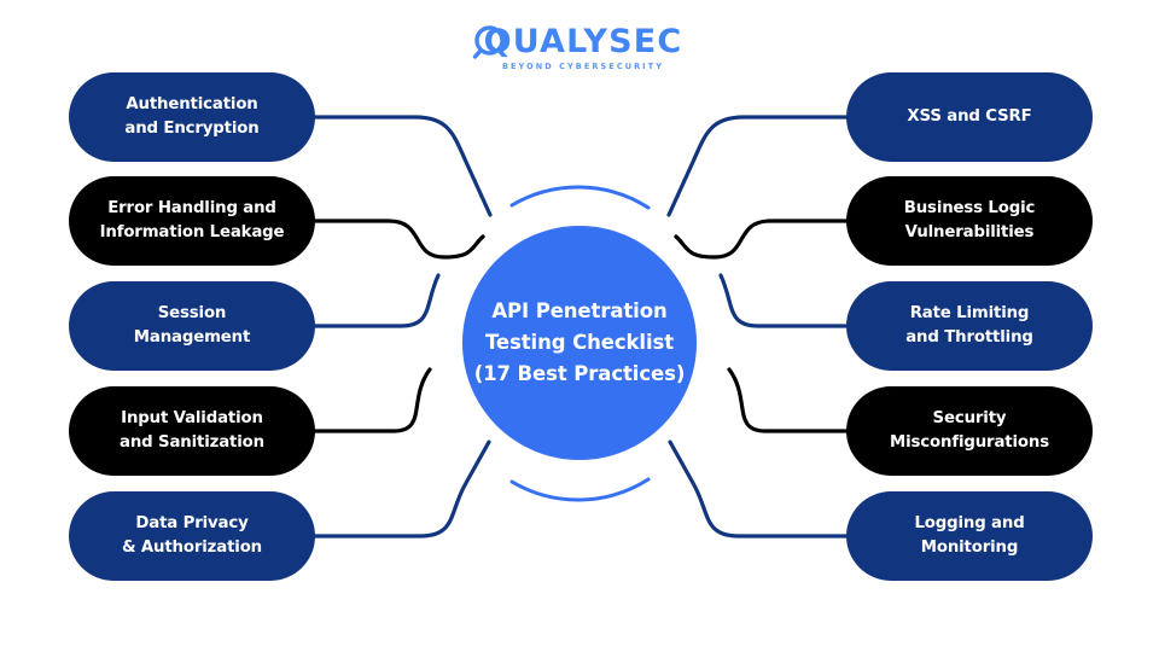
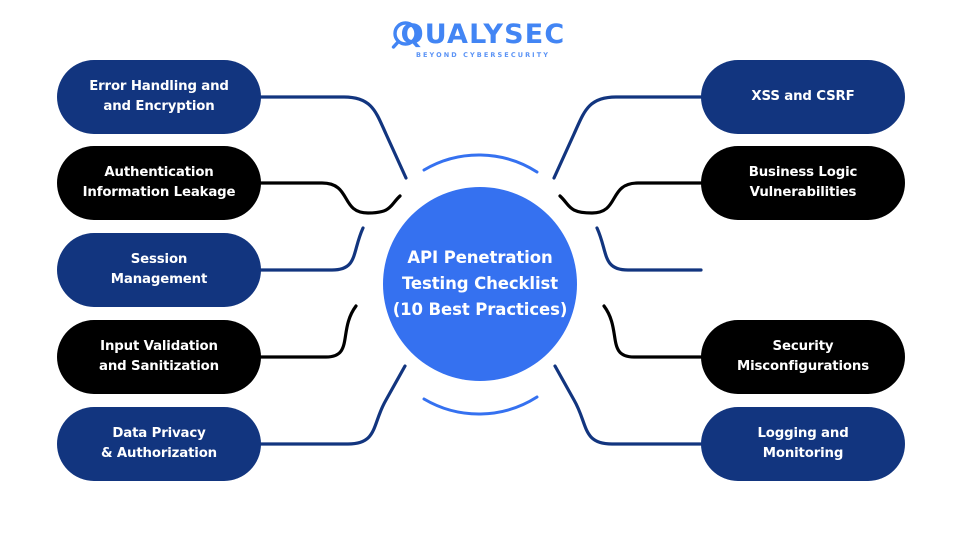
  QUALYSEC
  BEYOND CYBERSECURITY
  API Penetration
  Testing Checklist
- (17 Best Practices)
+ (10 Best Practices)
- Authentication
+ Error Handling and
  and Encryption
- Error Handling and
+ Authentication
  Information Leakage
  Session
  Management
  Input Validation
  and Sanitization
  Data Privacy
  & Authorization
  XSS and CSRF
  Business Logic
  Vulnerabilities
- Rate Limiting
- and Throttling
  Security
  Misconfigurations
  Logging and
  Monitoring
